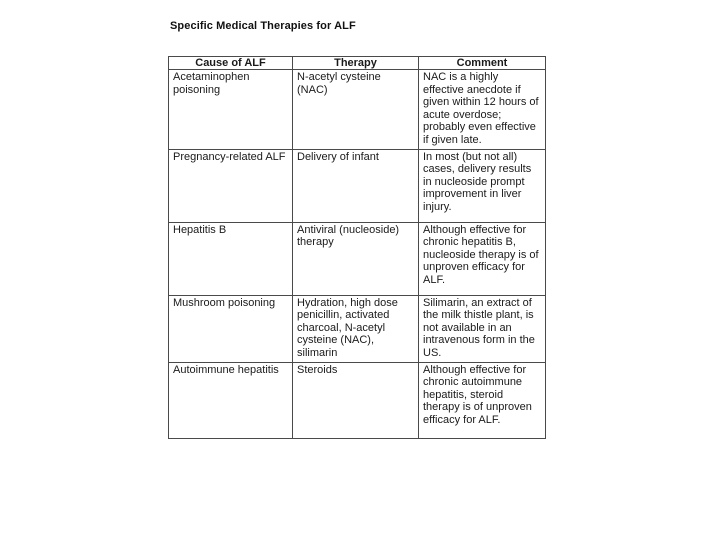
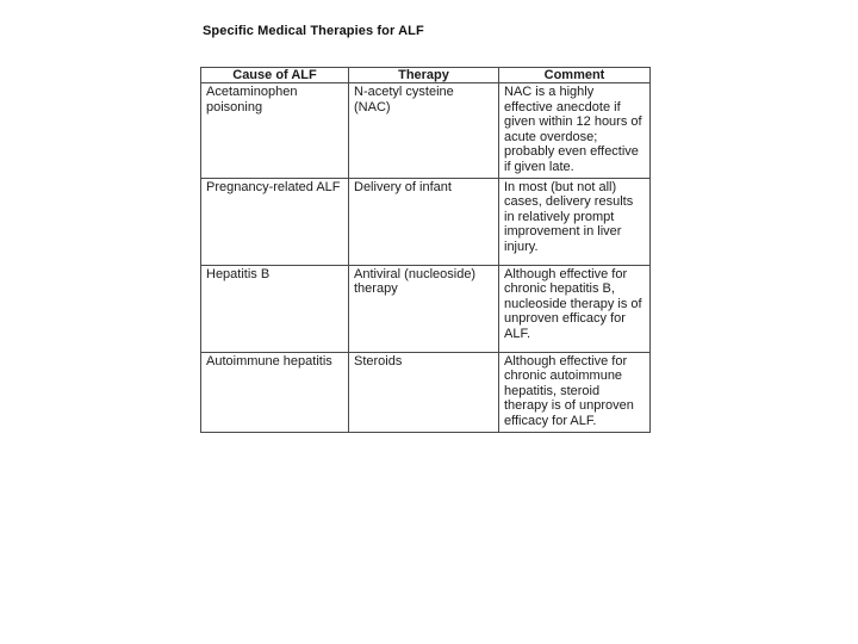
  Specific Medical Therapies for ALF
  Cause of ALF	Therapy	Comment
  Acetaminophen poisoning	N-acetyl cysteine (NAC)	NAC is a highly effective anecdote if given within 12 hours of acute overdose; probably even effective if given late.
- Pregnancy-related ALF	Delivery of infant	In most (but not all) cases, delivery results in nucleoside prompt improvement in liver injury.
+ Pregnancy-related ALF	Delivery of infant	In most (but not all) cases, delivery results in relatively prompt improvement in liver injury.
  Hepatitis B	Antiviral (nucleoside) therapy	Although effective for chronic hepatitis B, nucleoside therapy is of unproven efficacy for ALF.
- Mushroom poisoning	Hydration, high dose penicillin, activated charcoal, N-acetyl cysteine (NAC), silimarin	Silimarin, an extract of the milk thistle plant, is not available in an intravenous form in the US.
  Autoimmune hepatitis	Steroids	Although effective for chronic autoimmune hepatitis, steroid therapy is of unproven efficacy for ALF.
